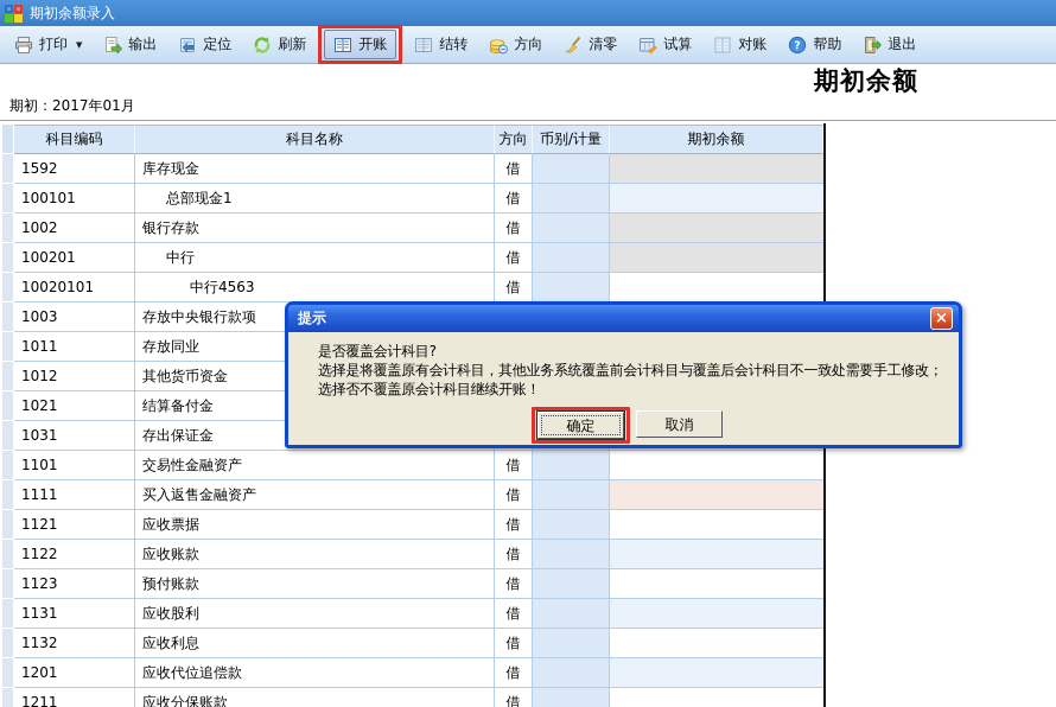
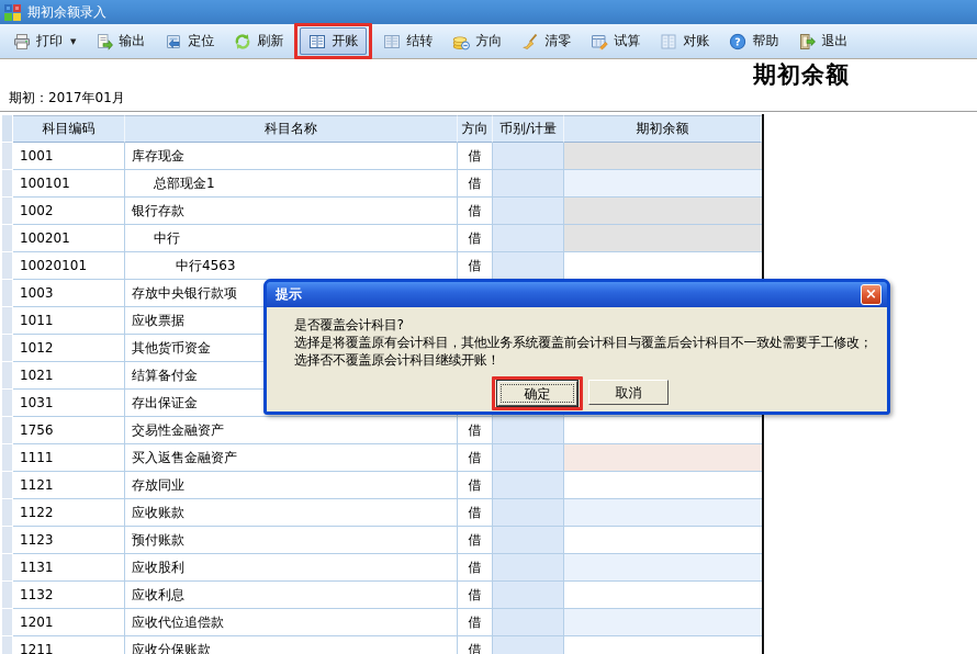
  期初余额录入
  打印
  ▼
  输出
  定位
  刷新
  开账
  结转
  方向
  清零
  试算
  对账
  ?
  帮助
  退出
  期初余额
  期初：2017年01月
  科目编码
  科目名称
  方向
  币别/计量
  期初余额
- 1592
+ 1001
  库存现金
  借
  100101
  总部现金1
  借
  1002
  银行存款
  借
  100201
  中行
  借
  10020101
  中行4563
  借
  1003
  存放中央银行款项
  1011
- 存放同业
+ 应收票据
  1012
  其他货币资金
  1021
  结算备付金
  1031
  存出保证金
- 1101
+ 1756
  交易性金融资产
  借
  1111
  买入返售金融资产
  借
  1121
- 应收票据
+ 存放同业
  借
  1122
  应收账款
  借
  1123
  预付账款
  借
  1131
  应收股利
  借
  1132
  应收利息
  借
  1201
  应收代位追偿款
  借
  1211
  应收分保账款
  借
  提示
  ×
  是否覆盖会计科目?
  选择是将覆盖原有会计科目，其他业务系统覆盖前会计科目与覆盖后会计科目不一致处需要手工修改；
  选择否不覆盖原会计科目继续开账！
  确定
  取消
